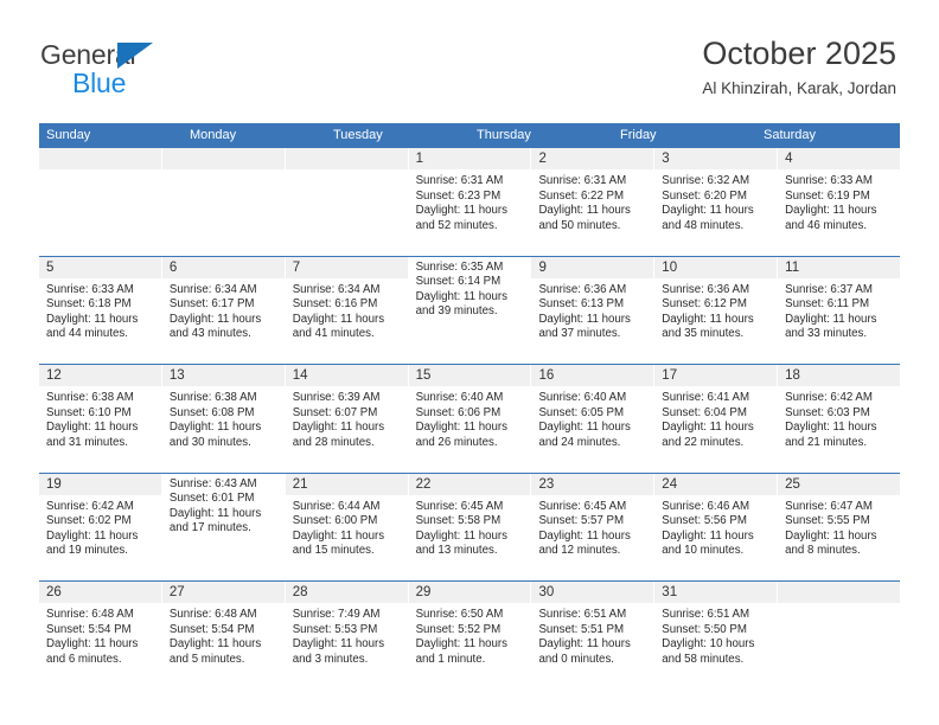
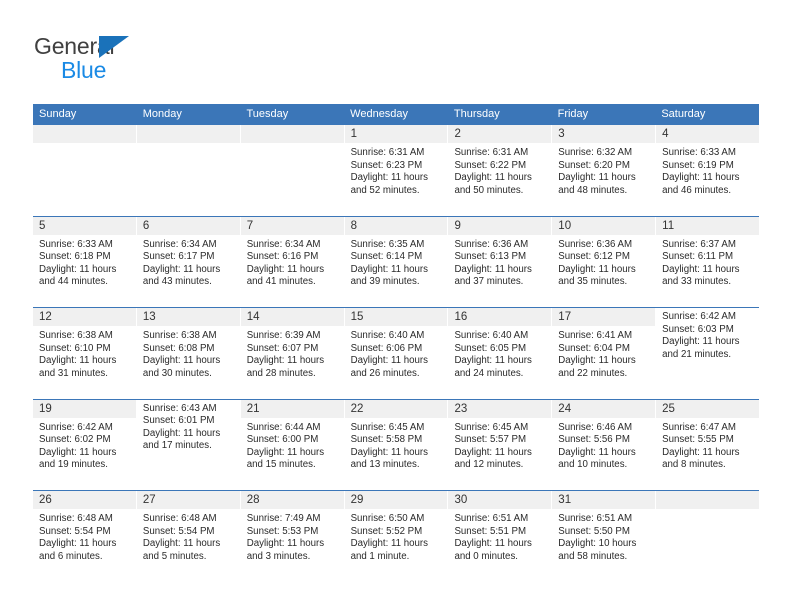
  General
  Blue
- October 2025
- Al Khinzirah, Karak, Jordan
  Sunday
  Monday
  Tuesday
+ Wednesday
  Thursday
  Friday
  Saturday
  1
  Sunrise: 6:31 AM
  Sunset: 6:23 PM
  Daylight: 11 hours
  and 52 minutes.
  2
  Sunrise: 6:31 AM
  Sunset: 6:22 PM
  Daylight: 11 hours
  and 50 minutes.
  3
  Sunrise: 6:32 AM
  Sunset: 6:20 PM
  Daylight: 11 hours
  and 48 minutes.
  4
  Sunrise: 6:33 AM
  Sunset: 6:19 PM
  Daylight: 11 hours
  and 46 minutes.
  5
  Sunrise: 6:33 AM
  Sunset: 6:18 PM
  Daylight: 11 hours
  and 44 minutes.
  6
  Sunrise: 6:34 AM
  Sunset: 6:17 PM
  Daylight: 11 hours
  and 43 minutes.
  7
  Sunrise: 6:34 AM
  Sunset: 6:16 PM
  Daylight: 11 hours
  and 41 minutes.
+ 8
  Sunrise: 6:35 AM
  Sunset: 6:14 PM
  Daylight: 11 hours
  and 39 minutes.
  9
  Sunrise: 6:36 AM
  Sunset: 6:13 PM
  Daylight: 11 hours
  and 37 minutes.
  10
  Sunrise: 6:36 AM
  Sunset: 6:12 PM
  Daylight: 11 hours
  and 35 minutes.
  11
  Sunrise: 6:37 AM
  Sunset: 6:11 PM
  Daylight: 11 hours
  and 33 minutes.
  12
  Sunrise: 6:38 AM
  Sunset: 6:10 PM
  Daylight: 11 hours
  and 31 minutes.
  13
  Sunrise: 6:38 AM
  Sunset: 6:08 PM
  Daylight: 11 hours
  and 30 minutes.
  14
  Sunrise: 6:39 AM
  Sunset: 6:07 PM
  Daylight: 11 hours
  and 28 minutes.
  15
  Sunrise: 6:40 AM
  Sunset: 6:06 PM
  Daylight: 11 hours
  and 26 minutes.
  16
  Sunrise: 6:40 AM
  Sunset: 6:05 PM
  Daylight: 11 hours
  and 24 minutes.
  17
  Sunrise: 6:41 AM
  Sunset: 6:04 PM
  Daylight: 11 hours
  and 22 minutes.
- 18
  Sunrise: 6:42 AM
  Sunset: 6:03 PM
  Daylight: 11 hours
  and 21 minutes.
  19
  Sunrise: 6:42 AM
  Sunset: 6:02 PM
  Daylight: 11 hours
  and 19 minutes.
  Sunrise: 6:43 AM
  Sunset: 6:01 PM
  Daylight: 11 hours
  and 17 minutes.
  21
  Sunrise: 6:44 AM
  Sunset: 6:00 PM
  Daylight: 11 hours
  and 15 minutes.
  22
  Sunrise: 6:45 AM
  Sunset: 5:58 PM
  Daylight: 11 hours
  and 13 minutes.
  23
  Sunrise: 6:45 AM
  Sunset: 5:57 PM
  Daylight: 11 hours
  and 12 minutes.
  24
  Sunrise: 6:46 AM
  Sunset: 5:56 PM
  Daylight: 11 hours
  and 10 minutes.
  25
  Sunrise: 6:47 AM
  Sunset: 5:55 PM
  Daylight: 11 hours
  and 8 minutes.
  26
  Sunrise: 6:48 AM
  Sunset: 5:54 PM
  Daylight: 11 hours
  and 6 minutes.
  27
  Sunrise: 6:48 AM
  Sunset: 5:54 PM
  Daylight: 11 hours
  and 5 minutes.
  28
  Sunrise: 7:49 AM
  Sunset: 5:53 PM
  Daylight: 11 hours
  and 3 minutes.
  29
  Sunrise: 6:50 AM
  Sunset: 5:52 PM
  Daylight: 11 hours
  and 1 minute.
  30
  Sunrise: 6:51 AM
  Sunset: 5:51 PM
  Daylight: 11 hours
  and 0 minutes.
  31
  Sunrise: 6:51 AM
  Sunset: 5:50 PM
  Daylight: 10 hours
  and 58 minutes.
